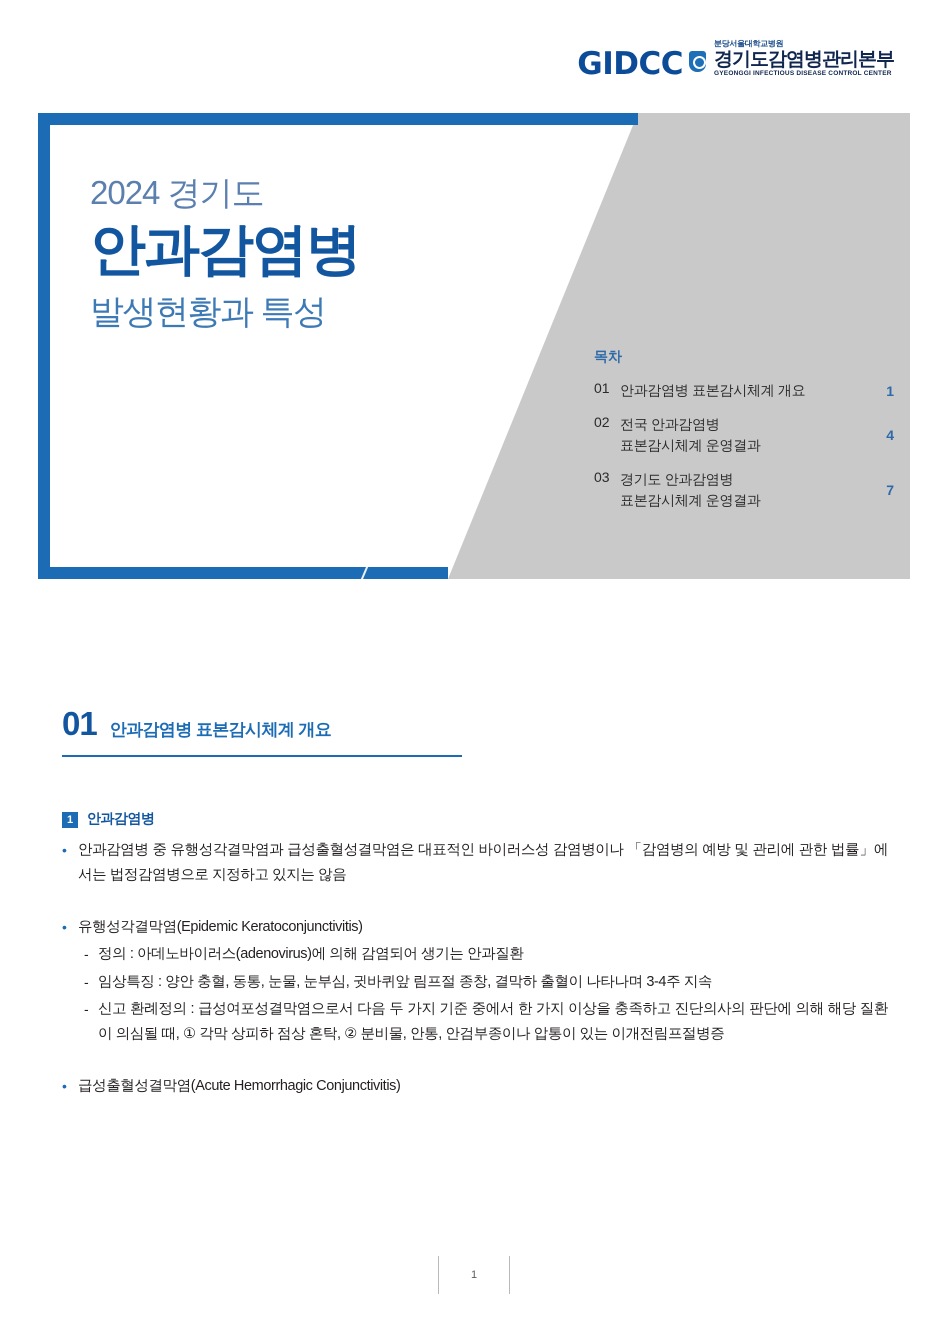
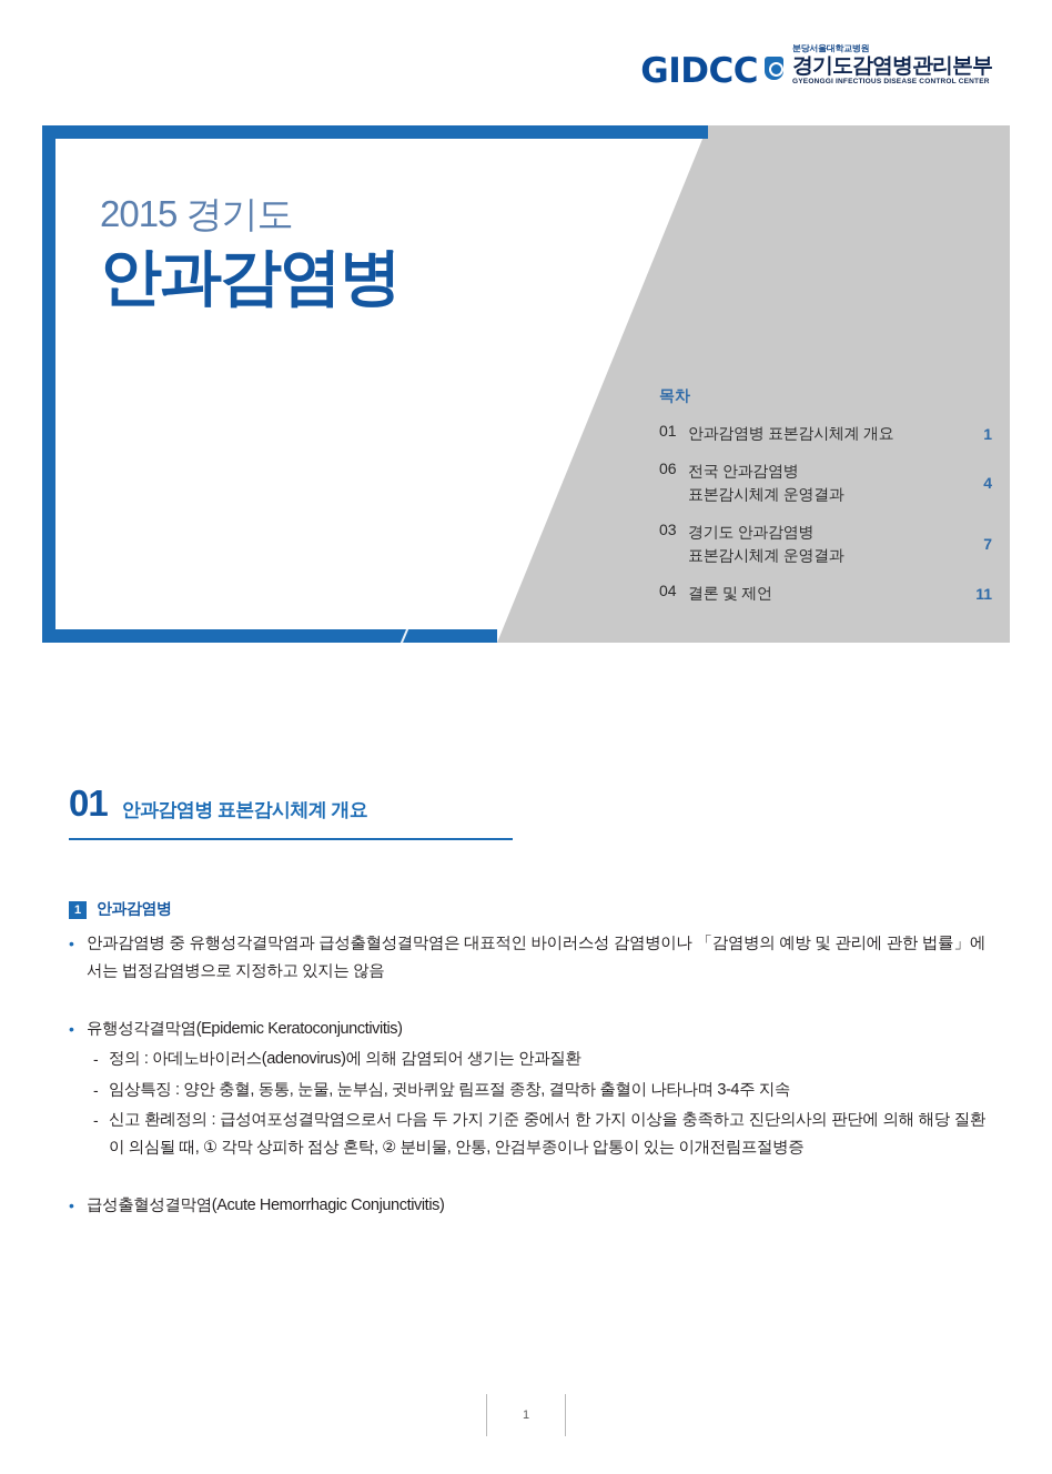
  GIDCC
  분당서울대학교병원
  경기도감염병관리본부
- 2024 경기도
+ 2015 경기도
  안과감염병
- 발생현황과 특성
  목차
  01
  안과감염병 표본감시체계 개요
  1
- 02
+ 06
  전국 안과감염병
  표본감시체계 운영결과
  4
  03
  경기도 안과감염병
  표본감시체계 운영결과
  7
+ 04
+ 결론 및 제언
+ 11
  01
  안과감염병 표본감시체계 개요
  1
  안과감염병
  •
  안과감염병 중 유행성각결막염과 급성출혈성결막염은 대표적인 바이러스성 감염병이나 「감염병의 예방 및 관리에 관한 법률」에서는 법정감염병으로 지정하고 있지는 않음
  •
  유행성각결막염(Epidemic Keratoconjunctivitis)
  -
  정의 : 아데노바이러스(adenovirus)에 의해 감염되어 생기는 안과질환
  -
  임상특징 : 양안 충혈, 동통, 눈물, 눈부심, 귓바퀴앞 림프절 종창, 결막하 출혈이 나타나며 3-4주 지속
  -
  신고 환례정의 : 급성여포성결막염으로서 다음 두 가지 기준 중에서 한 가지 이상을 충족하고 진단의사의 판단에 의해 해당 질환이 의심될 때, ① 각막 상피하 점상 혼탁, ② 분비물, 안통, 안검부종이나 압통이 있는 이개전림프절병증
  •
  급성출혈성결막염(Acute Hemorrhagic Conjunctivitis)
  1
